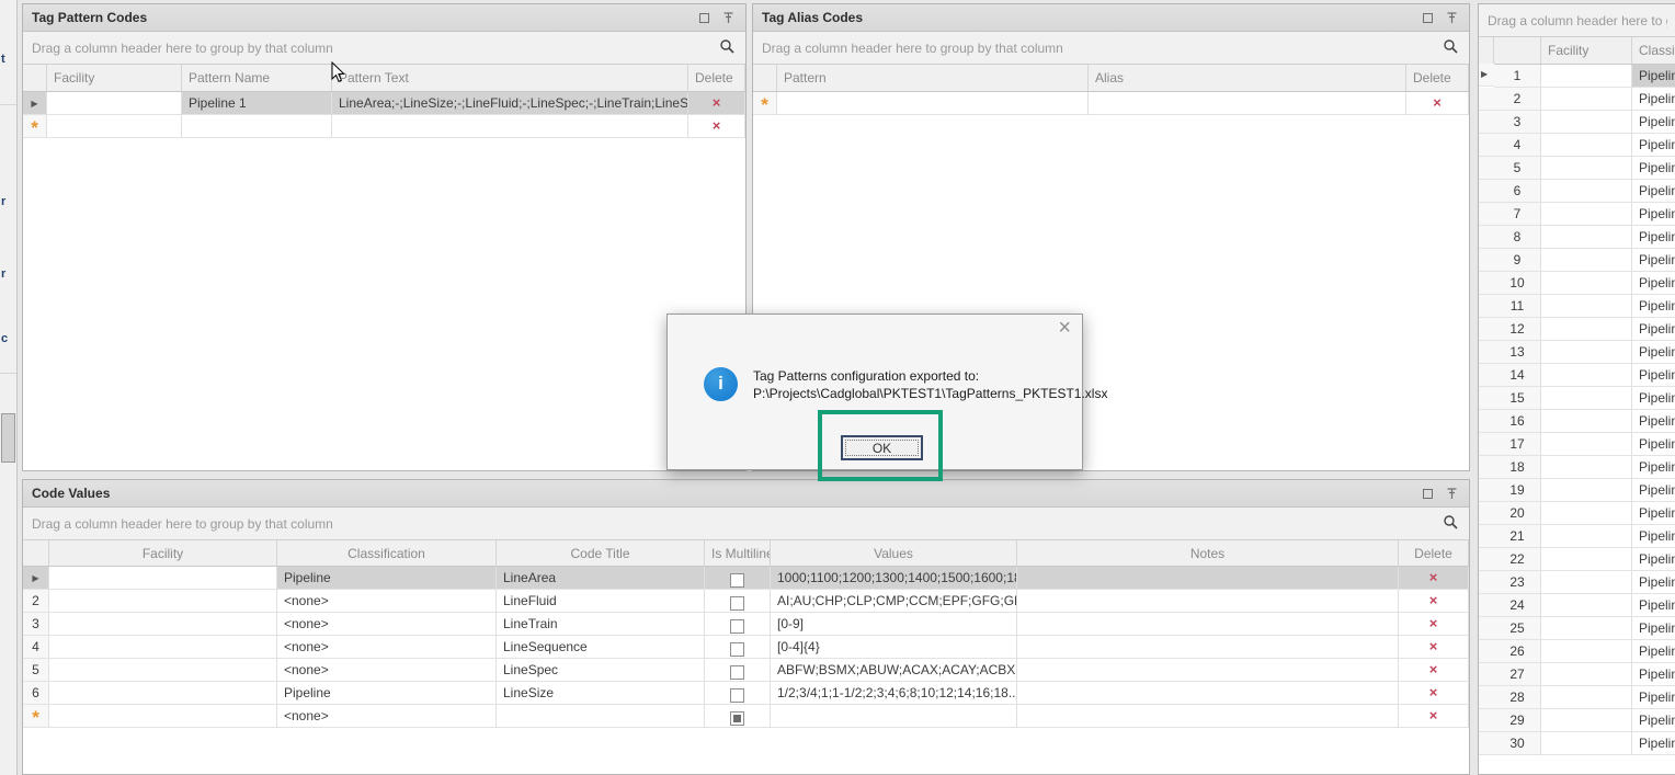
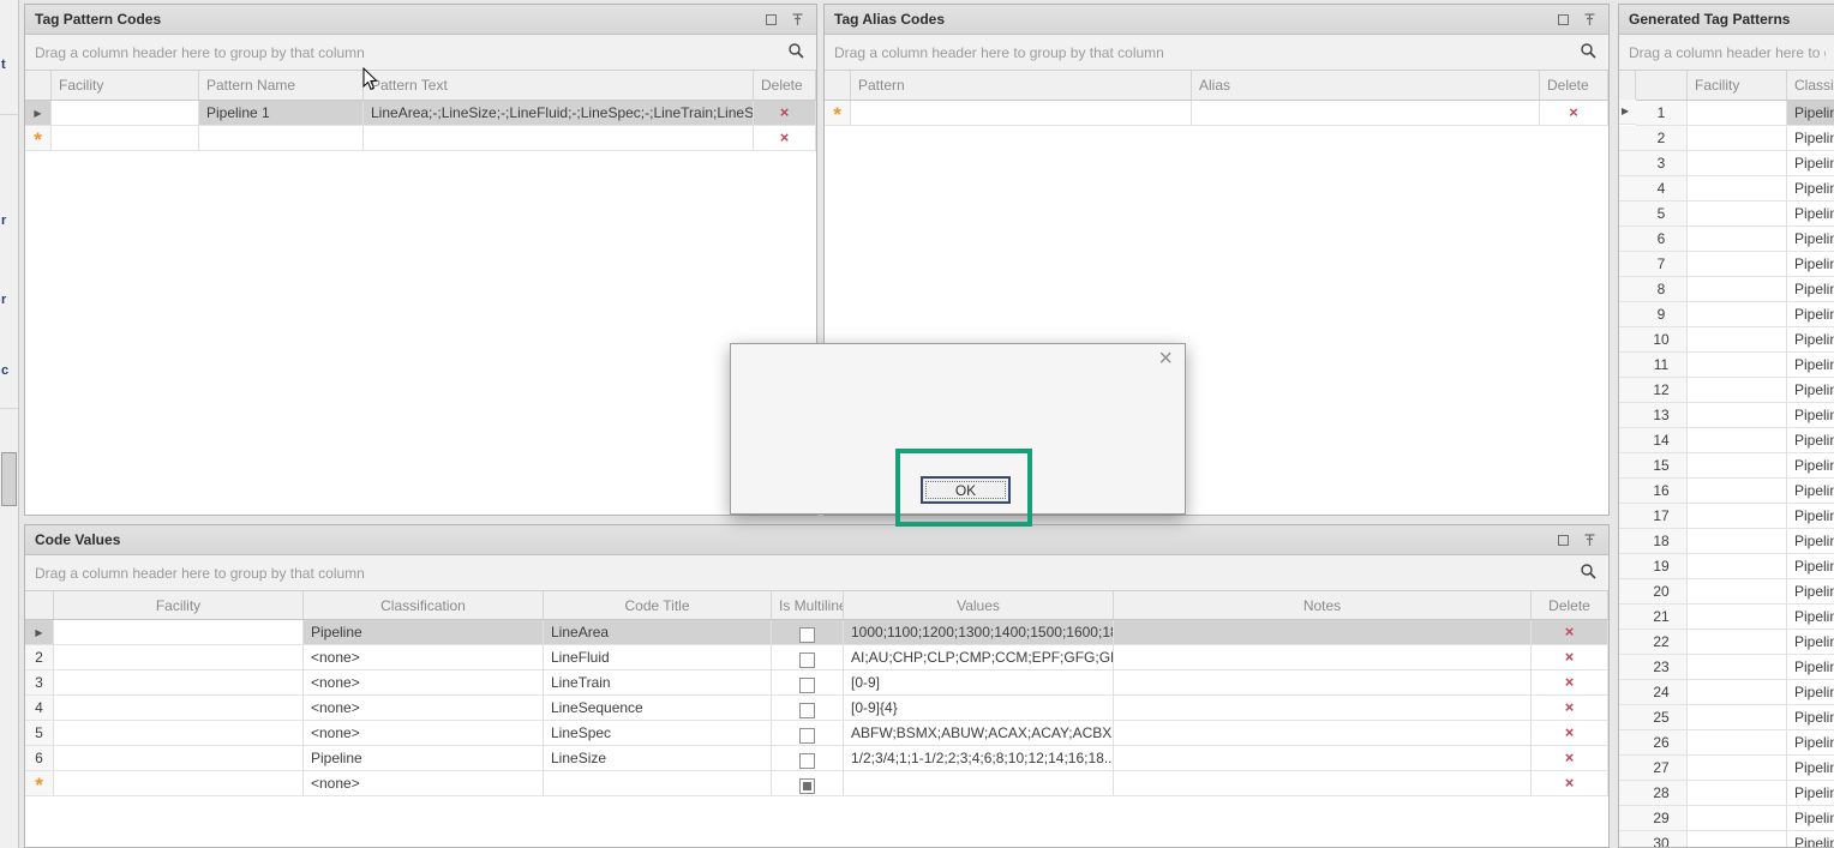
  t
  r
  r
  c
  Tag Pattern Codes
  Drag a column header here to group by that column
  Facility
  Pattern Name
  Pattern Text
  Delete
  ▶
  Pipeline 1
  LineArea;-;LineSize;-;LineFluid;-;LineSpec;-;LineTrain;LineS
  ×
  *
  ×
  Tag Alias Codes
  Drag a column header here to group by that column
  Pattern
  Alias
  Delete
  *
  ×
+ Generated Tag Patterns
  Facility
  ▶
  1
  Pipeli
  2
  Pipeli
  3
  Pipeli
  4
  Pipeli
  5
  Pipeli
  6
  Pipeli
  7
  Pipeli
  8
  Pipeli
  9
  Pipeli
  10
  Pipeli
  11
  Pipeli
  12
  Pipeli
  13
  Pipeli
  14
  Pipeli
  15
  Pipeli
  16
  Pipeli
  17
  Pipeli
  18
  Pipeli
  19
  Pipeli
  20
  Pipeli
  21
  Pipeli
  22
  Pipeli
  23
  Pipeli
  24
  Pipeli
  25
  Pipeli
  26
  Pipeli
  27
  Pipeli
  28
  Pipeli
  29
  Pipeli
  30
  Pipeli
  Code Values
  Drag a column header here to group by that column
  Facility
  Classification
  Code Title
  Is Multilin
  Values
  Notes
  Delete
  ▶
  Pipeline
  LineArea
  1000;1100;1200;1300;1400;1500;1600;1
  ×
  2
  <none>
  LineFluid
  AI;AU;CHP;CLP;CMP;CCM;EPF;GFG;G
  ×
  3
  <none>
  LineTrain
  [0-9]
  ×
  4
  <none>
  LineSequence
- [0-4]{4}
+ [0-9]{4}
  ×
  5
  <none>
  LineSpec
  ABFW;BSMX;ABUW;ACAX;ACAY;ACBX
  ×
  6
  Pipeline
  LineSize
  1/2;3/4;1;1-1/2;2;3;4;6;8;10;12;14;16;18..
  ×
  *
  <none>
  ×
  ×
- i
- Tag Patterns configuration exported to:
- P:\Projects\Cadglobal\PKTEST1\TagPatterns_PKTEST1.xlsx
  OK
